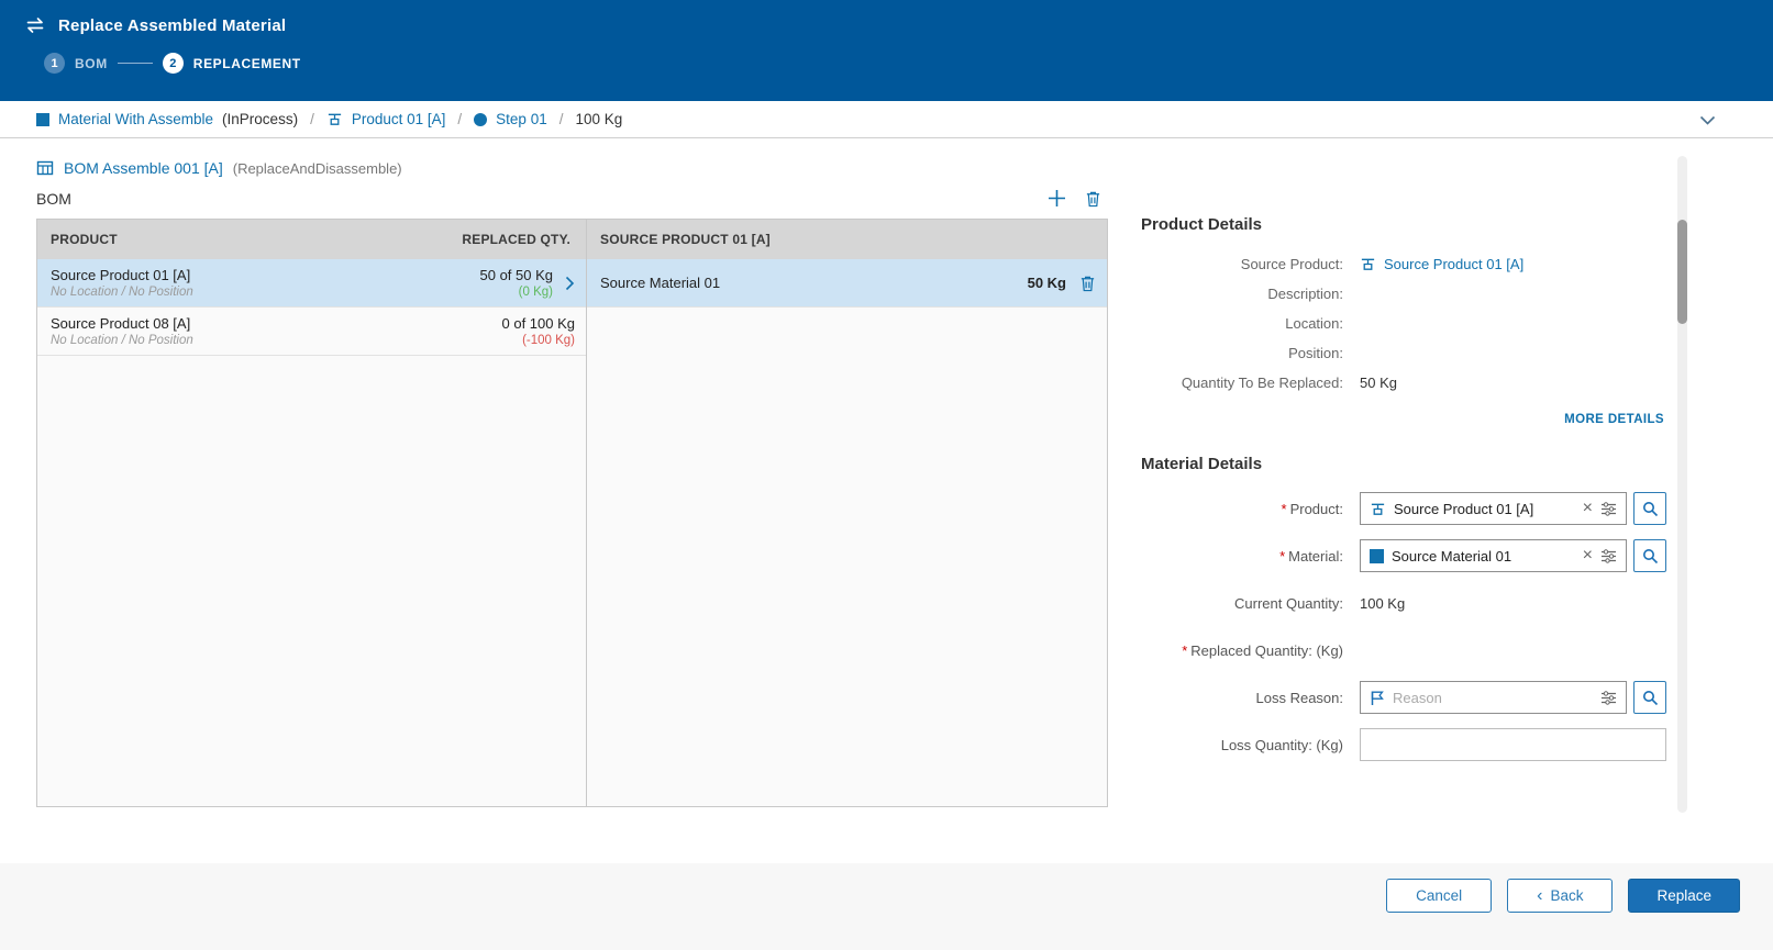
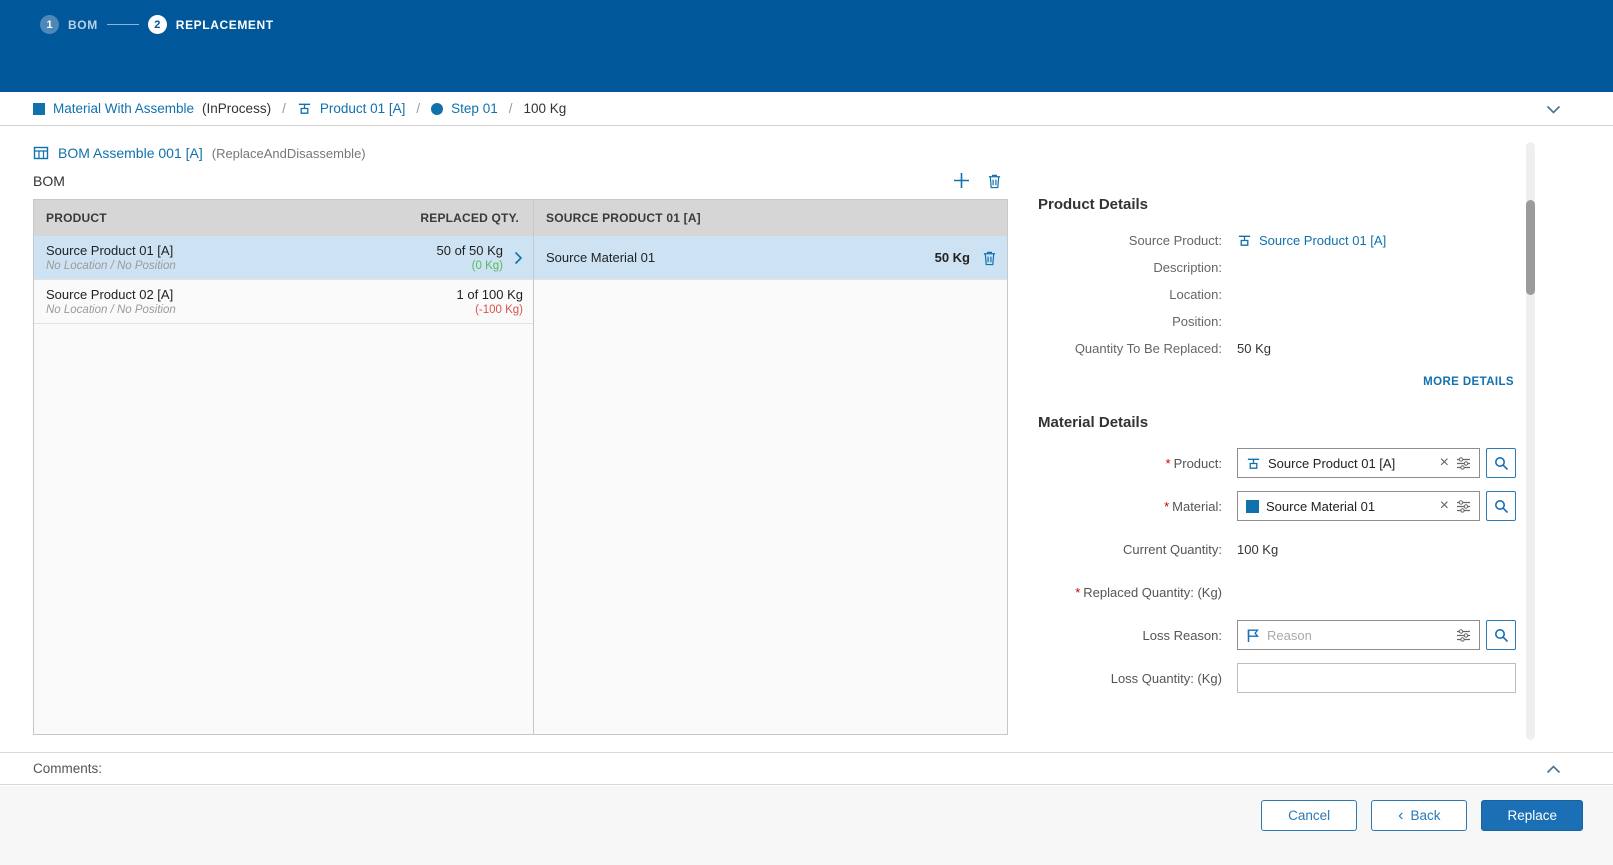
- Replace Assembled Material
  1
  BOM
  2
  REPLACEMENT
  Material With Assemble
  (InProcess)
  /
  Product 01 [A]
  /
  Step 01
  /
  100 Kg
  BOM Assemble 001 [A]
  (ReplaceAndDisassemble)
  BOM
  PRODUCT
  REPLACED QTY.
  Source Product 01 [A]
  No Location / No Position
  50 of 50 Kg
  (0 Kg)
- Source Product 08 [A]
+ Source Product 02 [A]
  No Location / No Position
- 0 of 100 Kg
+ 1 of 100 Kg
  (-100 Kg)
  SOURCE PRODUCT 01 [A]
  Source Material 01
  50 Kg
  Product Details
  Source Product:
  Source Product 01 [A]
  Description:
  Location:
  Position:
  Quantity To Be Replaced:
  50 Kg
  MORE DETAILS
  Material Details
  * Product:
  Source Product 01 [A]
  ×
  * Material:
  Source Material 01
  ×
  Current Quantity:
  100 Kg
  * Replaced Quantity: (Kg)
  Loss Reason:
  Reason
  Loss Quantity: (Kg)
+ Comments:
  Cancel
  ‹
  Back
  Replace
